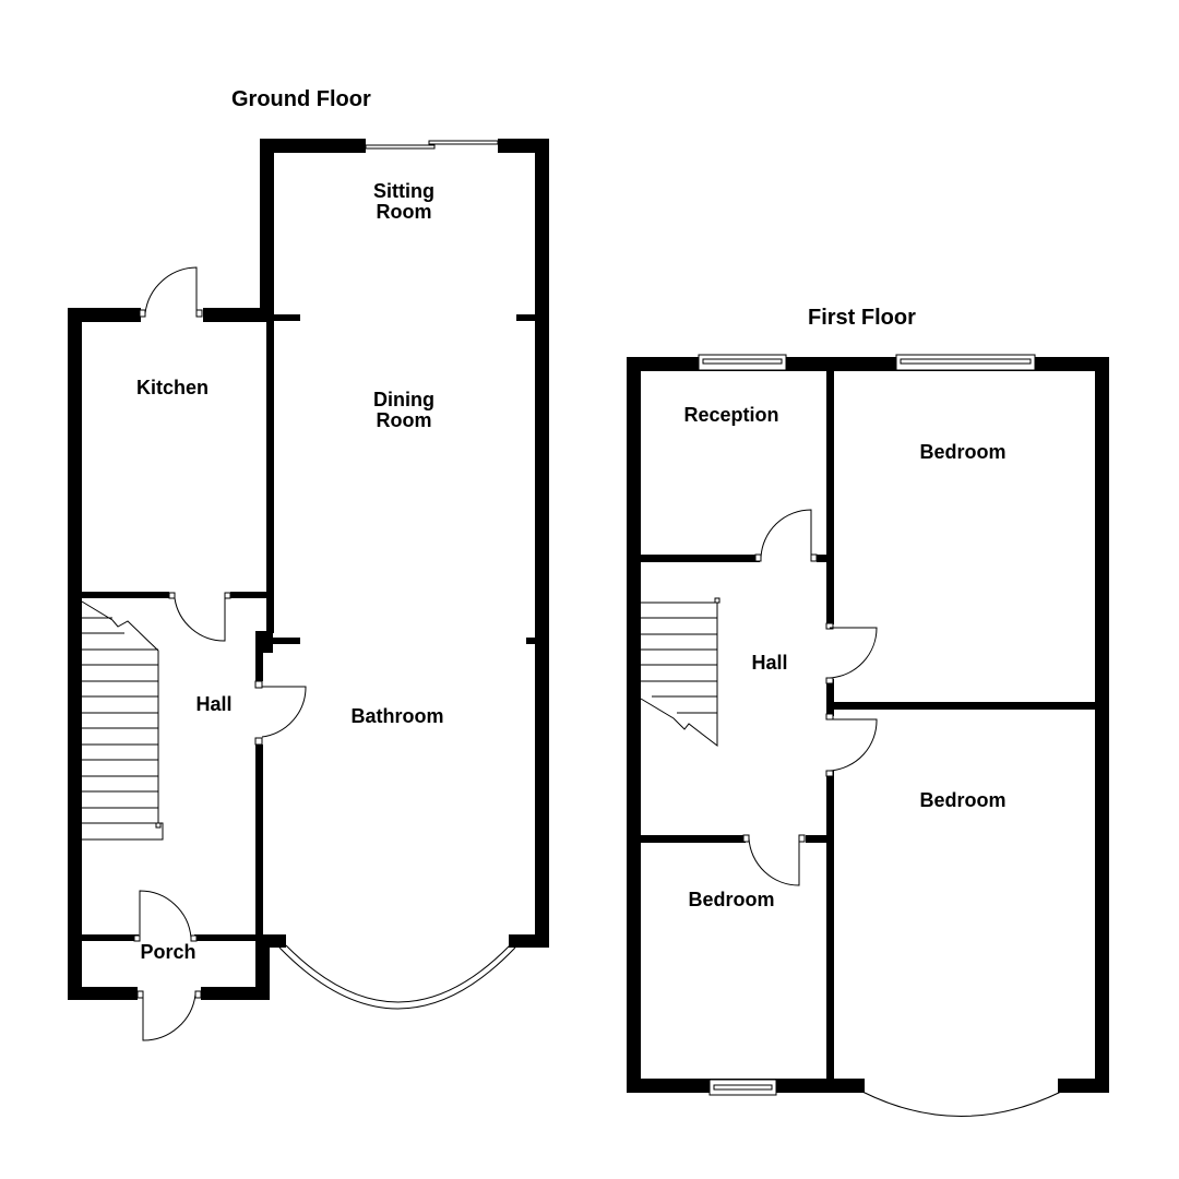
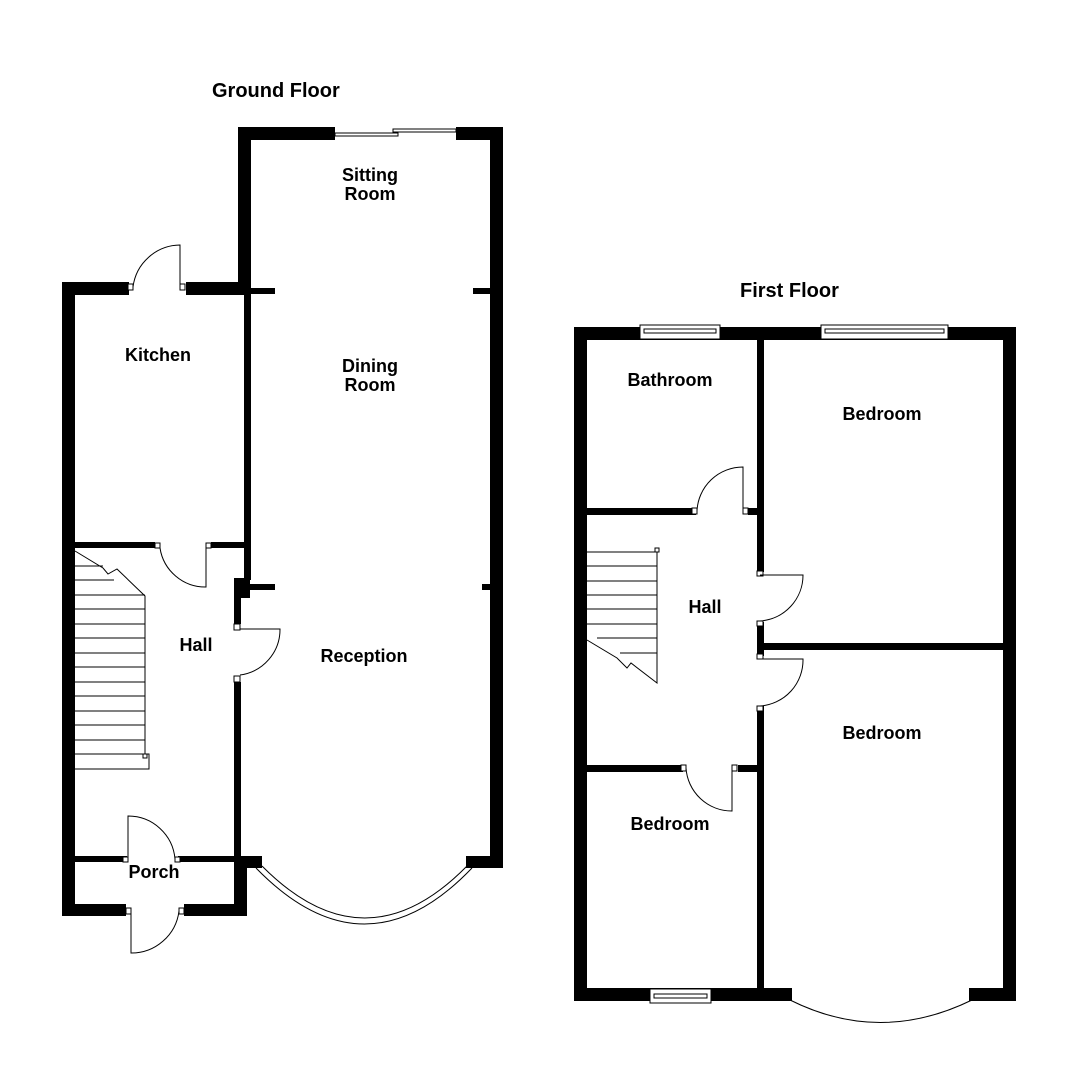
  Ground Floor
  First Floor
  Sitting
  Room
  Kitchen
  Dining
  Room
  Hall
- Bathroom
+ Reception
  Porch
- Reception
+ Bathroom
  Bedroom
  Hall
  Bedroom
  Bedroom
